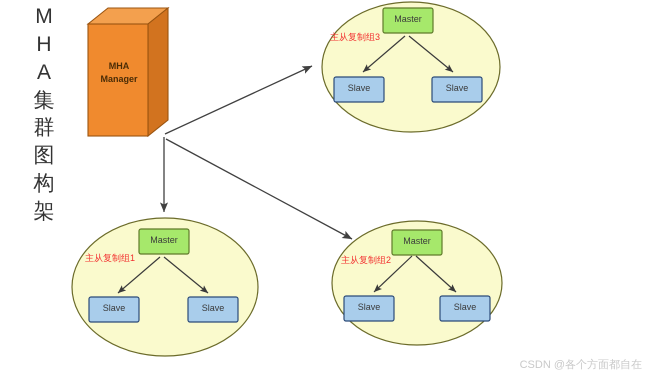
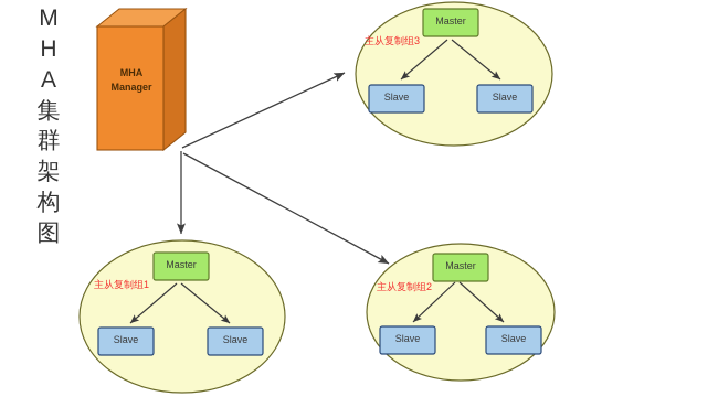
  M
  H
  A
  集
  群
- 图
+ 架
  构
- 架
+ 图
  MHA
  Manager
  主从复制组3
  Master
  Slave
  Slave
  主从复制组1
  Master
  Slave
  Slave
  主从复制组2
  Master
  Slave
  Slave
- CSDN @各个方面都自在
